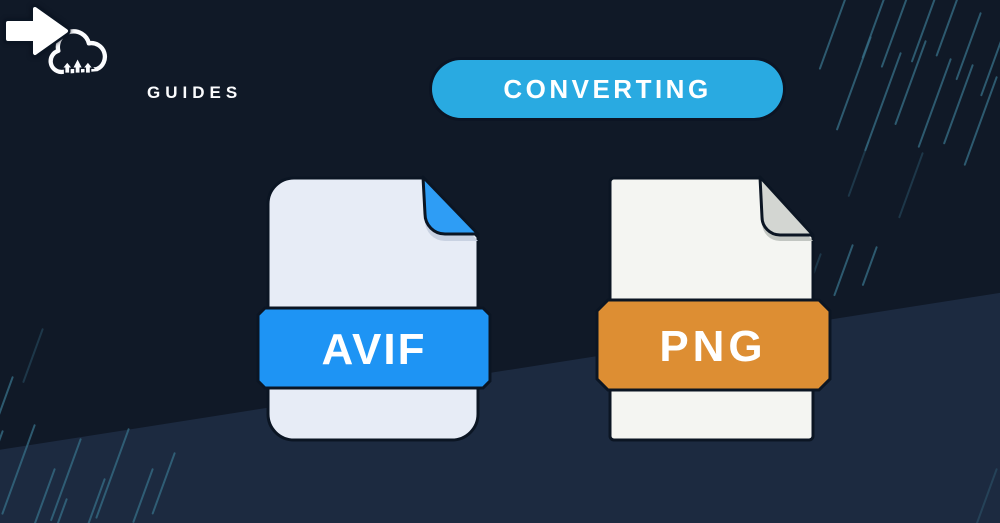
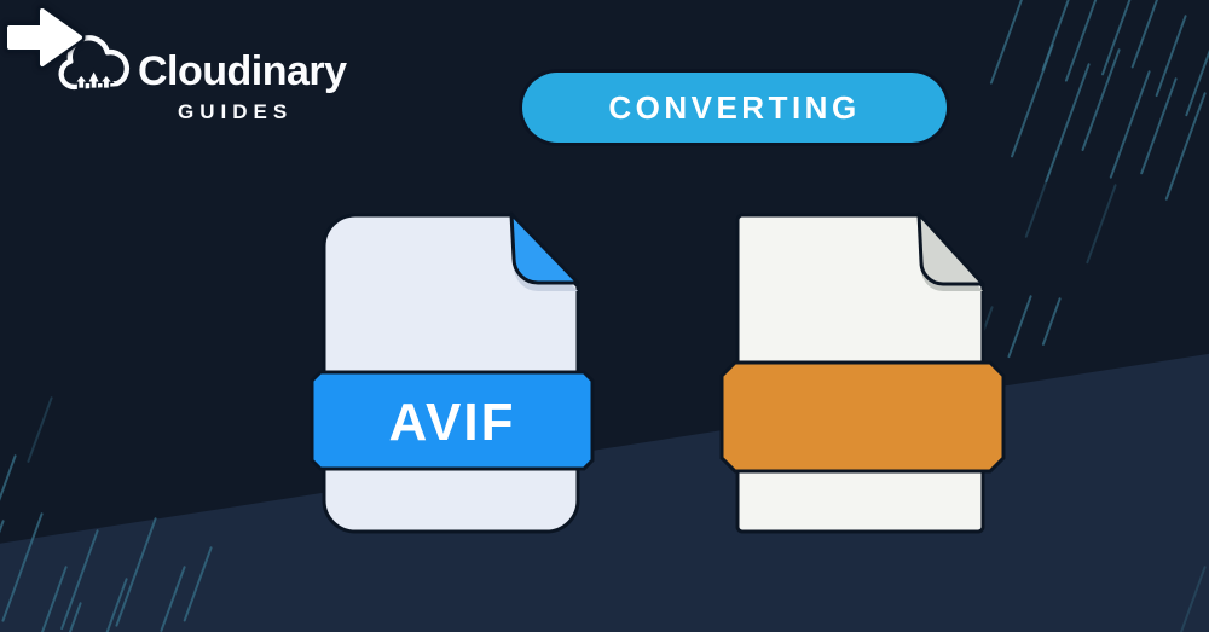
+ Cloudinary
  GUIDES
  CONVERTING
  AVIF
- PNG
